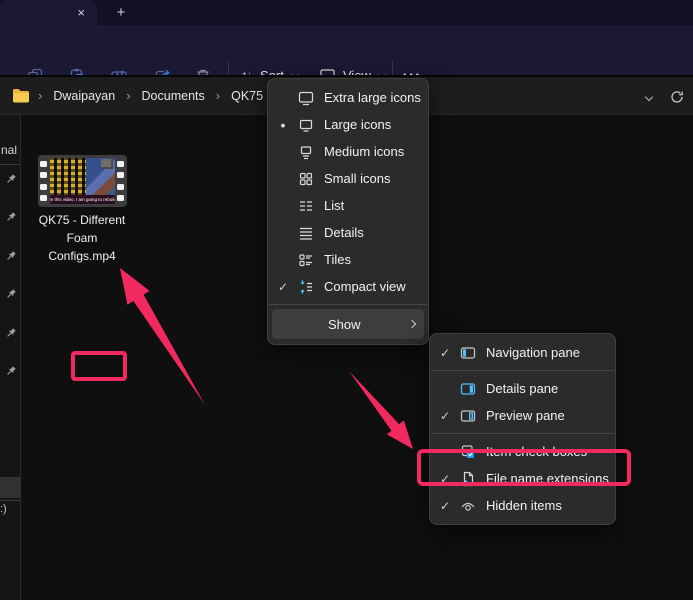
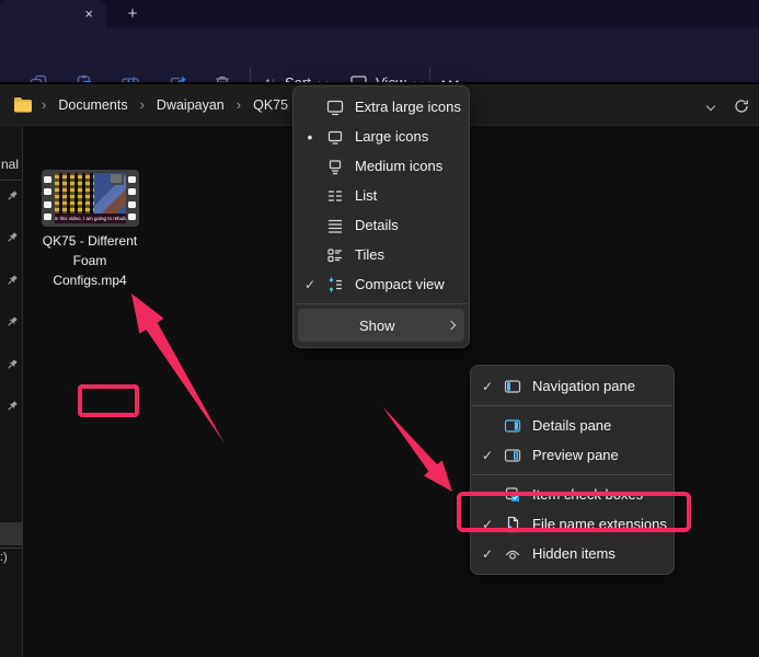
  ×
  +
  ›
- Dwaipayan
+ Documents
  ›
- Documents
+ Dwaipayan
  ›
  QK75
  nal
  :)
  QK75 - Different
  Foam
  Configs.mp4
  Extra large icons
  •
  Large icons
  Medium icons
- Small icons
  List
  Details
  Tiles
  ✓
  Compact view
  Show
  ✓
  Navigation pane
  Details pane
  ✓
  Preview pane
  Item check boxes
  ✓
  File name extensions
  ✓
  Hidden items
